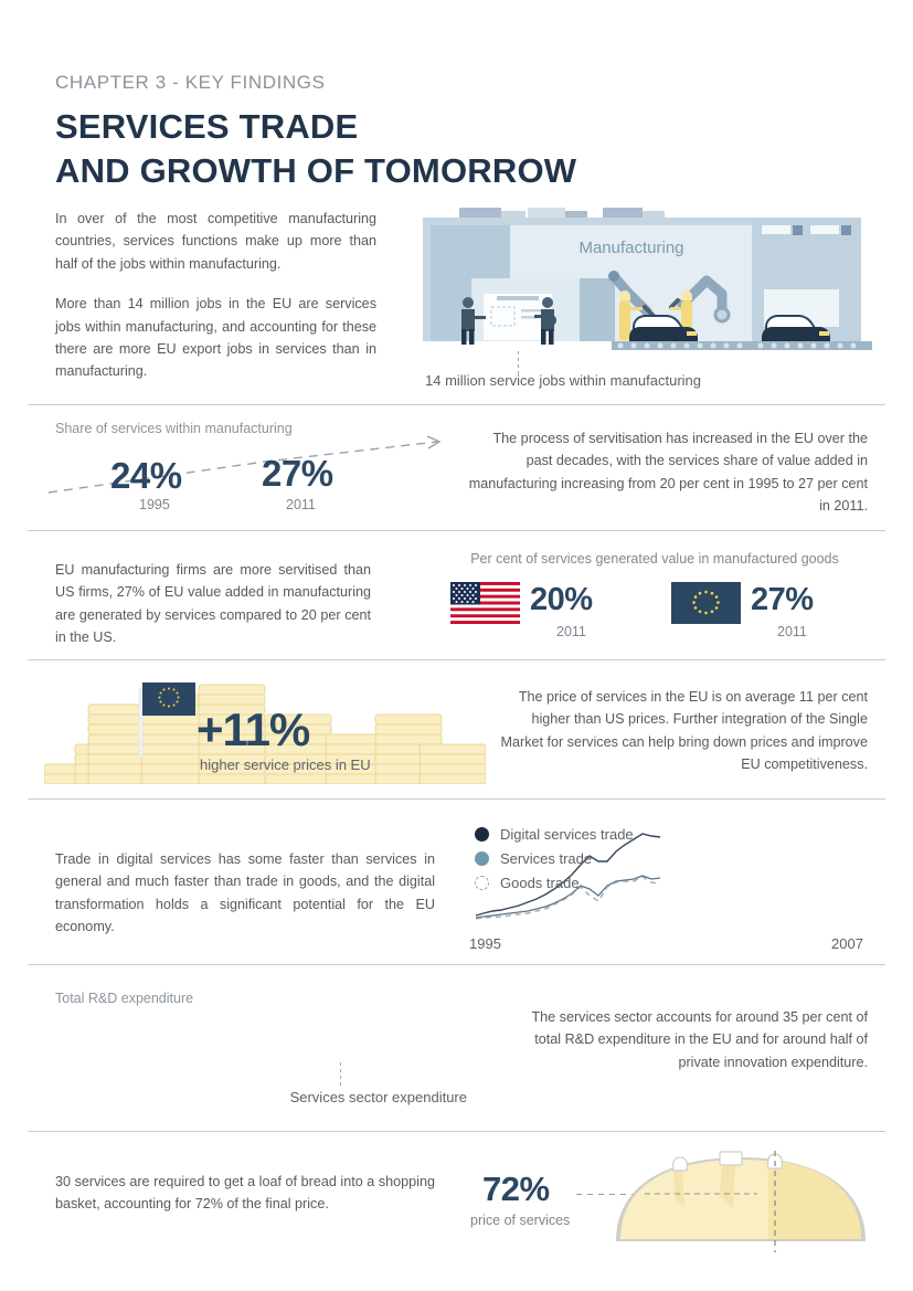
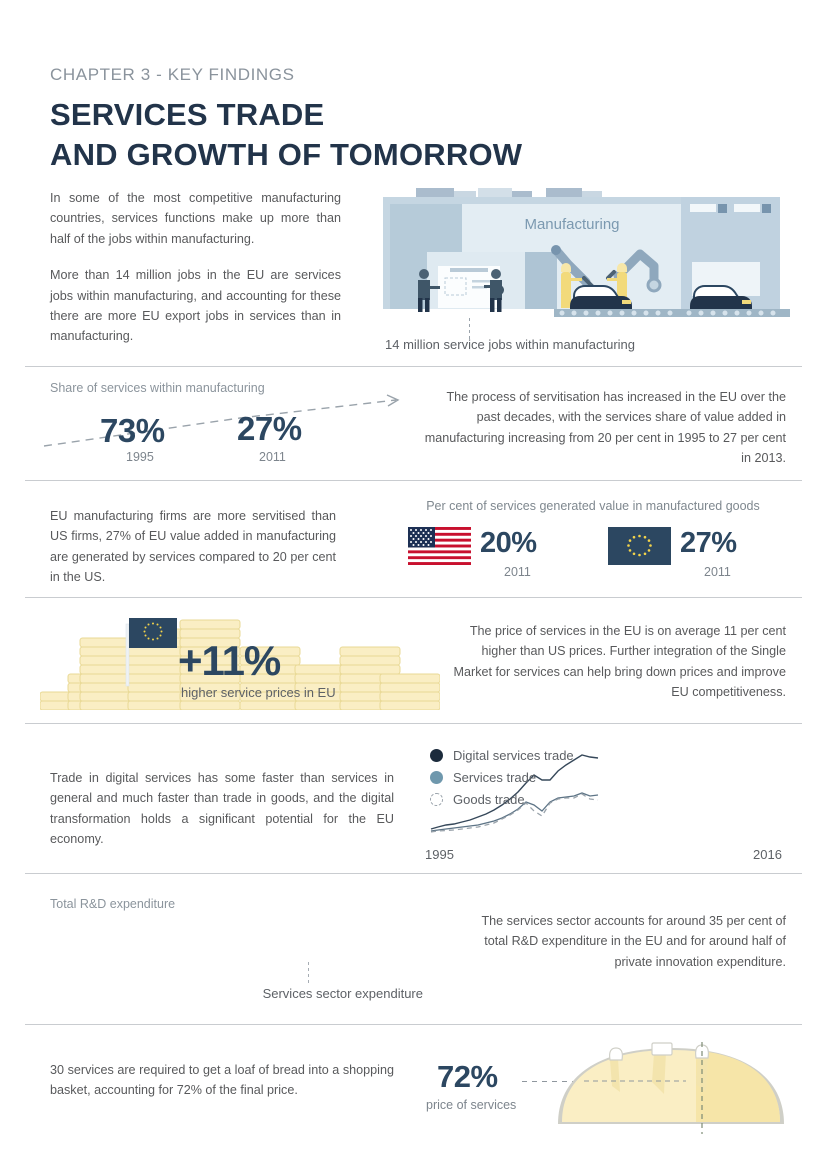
  CHAPTER 3 - KEY FINDINGS
  SERVICES TRADE
  AND GROWTH OF TOMORROW
- In over of the most competitive manufacturing countries, services functions make up more than half of the jobs within manufacturing.
+ In some of the most competitive manufacturing countries, services functions make up more than half of the jobs within manufacturing.
  More than 14 million jobs in the EU are services jobs within manufacturing, and accounting for these there are more EU export jobs in services than in manufacturing.
  Manufacturing
  14 million service jobs within manufacturing
  Share of services within manufacturing
- 24%
+ 73%
  1995
  27%
  2011
- The process of servitisation has increased in the EU over the past decades, with the services share of value added in manufacturing increasing from 20 per cent in 1995 to 27 per cent in 2011.
+ The process of servitisation has increased in the EU over the past decades, with the services share of value added in manufacturing increasing from 20 per cent in 1995 to 27 per cent in 2013.
  EU manufacturing firms are more servitised than US firms, 27% of EU value added in manufacturing are generated by services compared to 20 per cent in the US.
  Per cent of services generated value in manufactured goods
  20%
  2011
  27%
  2011
  +11%
  higher service prices in EU
  The price of services in the EU is on average 11 per cent higher than US prices. Further integration of the Single Market for services can help bring down prices and improve EU competitiveness.
  Trade in digital services has some faster than services in general and much faster than trade in goods, and the digital transformation holds a significant potential for the EU economy.
  Digital services trade
  Services trade
  Goods trade
  1995
- 2007
+ 2016
  Total R&D expenditure
  Services sector expenditure
  The services sector accounts for around 35 per cent of total R&D expenditure in the EU and for around half of private innovation expenditure.
  30 services are required to get a loaf of bread into a shopping basket, accounting for 72% of the final price.
  72%
  price of services
